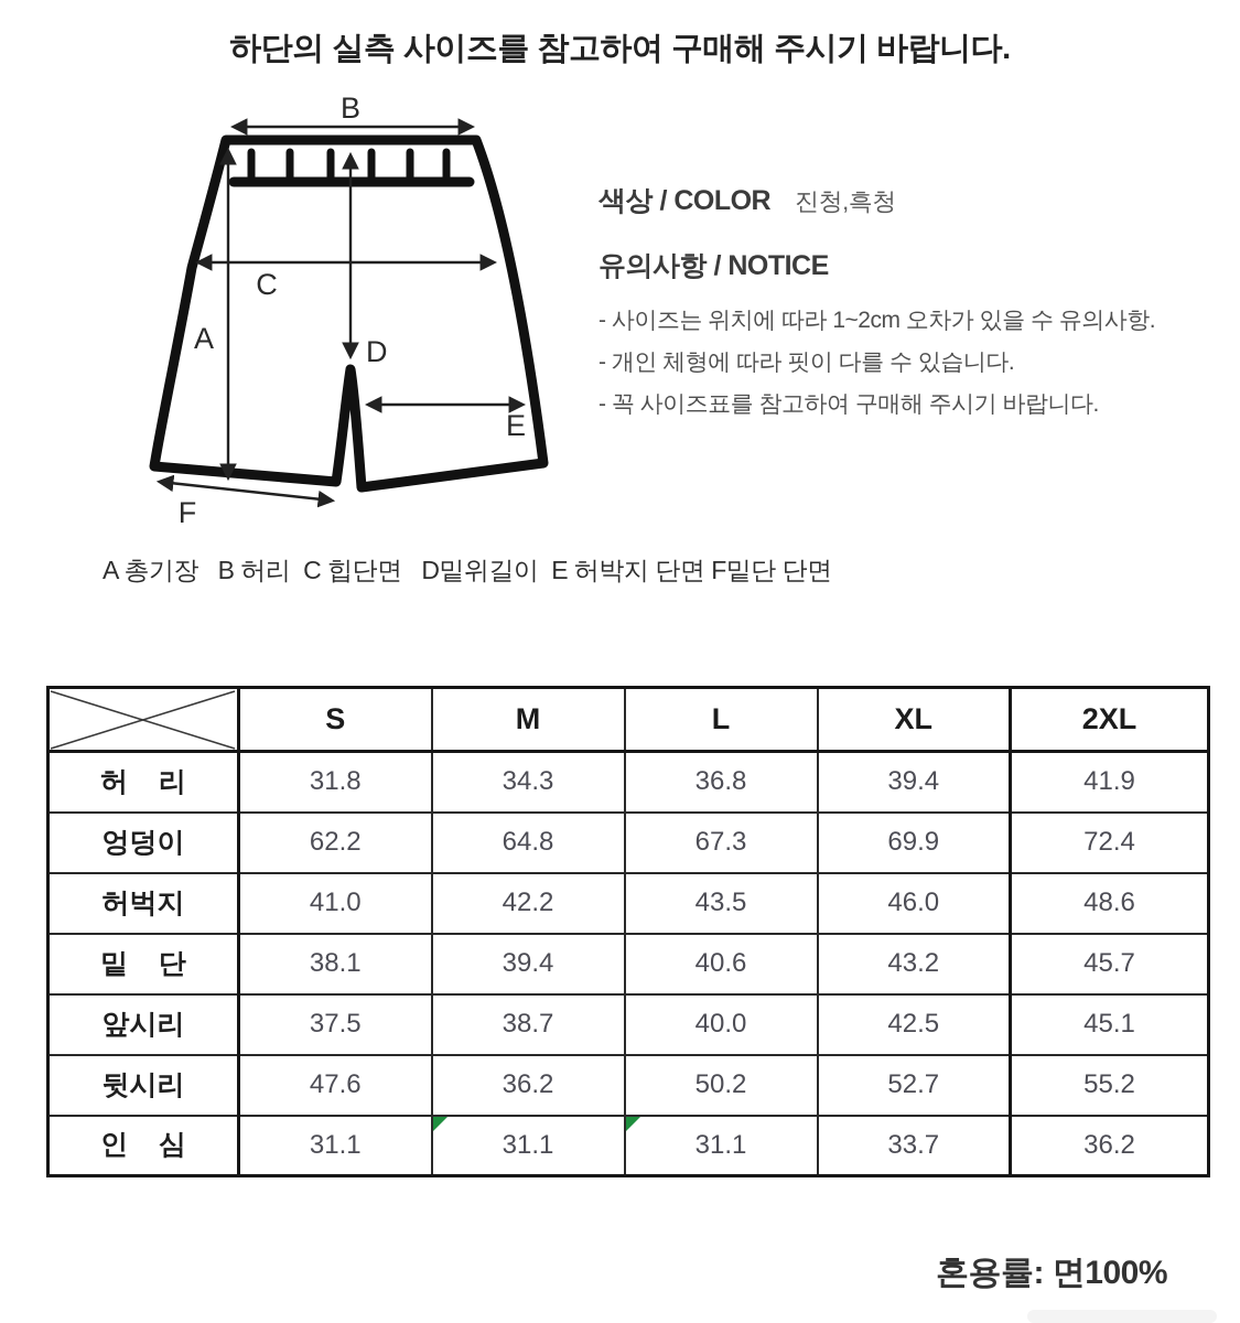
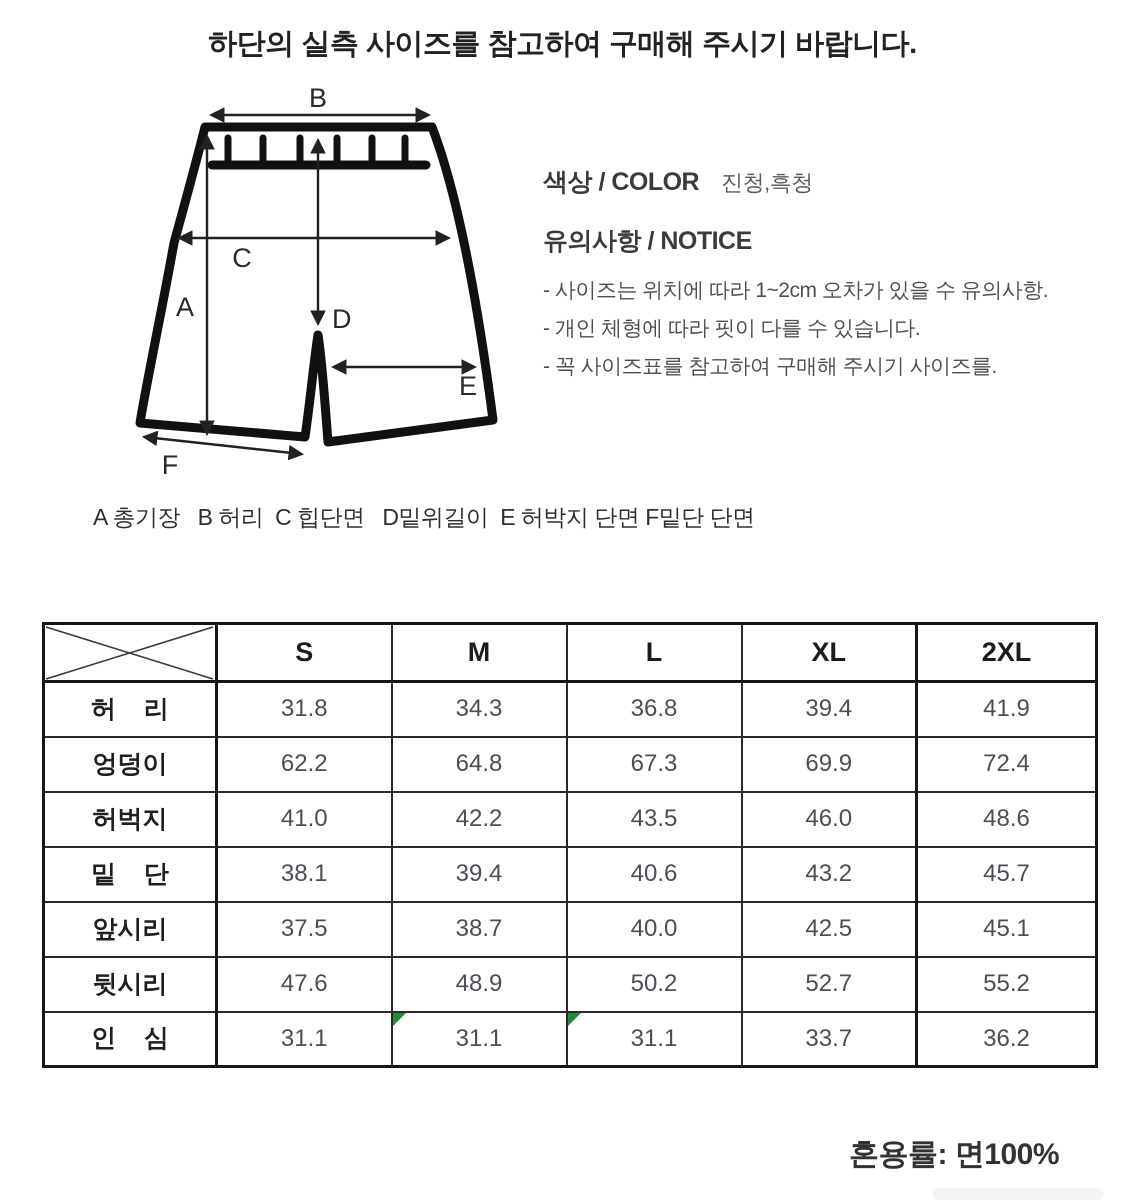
  하단의 실측 사이즈를 참고하여 구매해 주시기 바랍니다.
  B
  A
  C
  D
  E
  F
  색상 / COLOR
  진청,흑청
  유의사항 / NOTICE
  - 사이즈는 위치에 따라 1~2cm 오차가 있을 수 유의사항.
  - 개인 체형에 따라 핏이 다를 수 있습니다.
- - 꼭 사이즈표를 참고하여 구매해 주시기 바랍니다.
+ - 꼭 사이즈표를 참고하여 구매해 주시기 사이즈를.
  A 총기장 B 허리 C 힙단면 D밑위길이 E 허박지 단면 F밑단 단면
  	S	M	L	XL	2XL
  허 리	31.8	34.3	36.8	39.4	41.9
  엉덩이	62.2	64.8	67.3	69.9	72.4
  허벅지	41.0	42.2	43.5	46.0	48.6
  밑 단	38.1	39.4	40.6	43.2	45.7
  앞시리	37.5	38.7	40.0	42.5	45.1
- 뒷시리	47.6	36.2	50.2	52.7	55.2
+ 뒷시리	47.6	48.9	50.2	52.7	55.2
  인 심	31.1	31.1	31.1	33.7	36.2
  혼용률: 면100%
